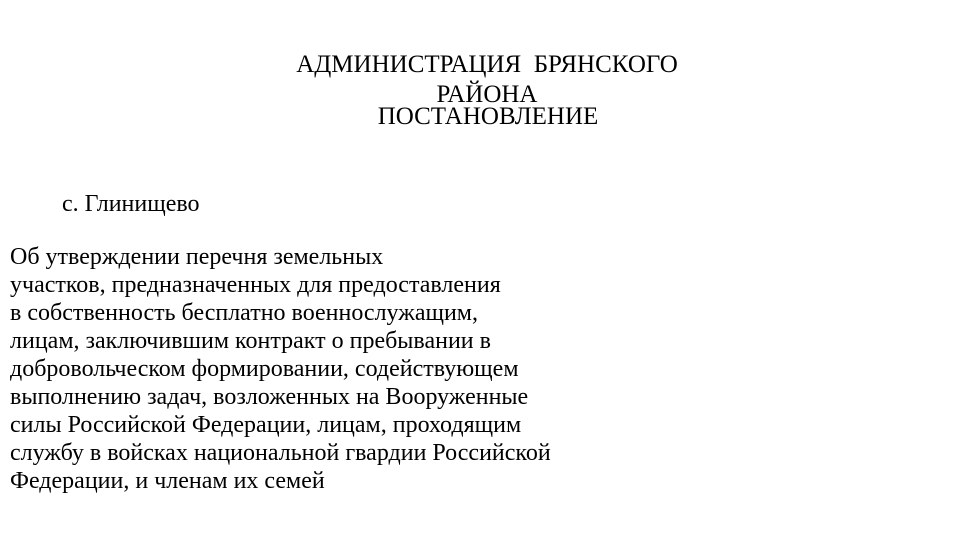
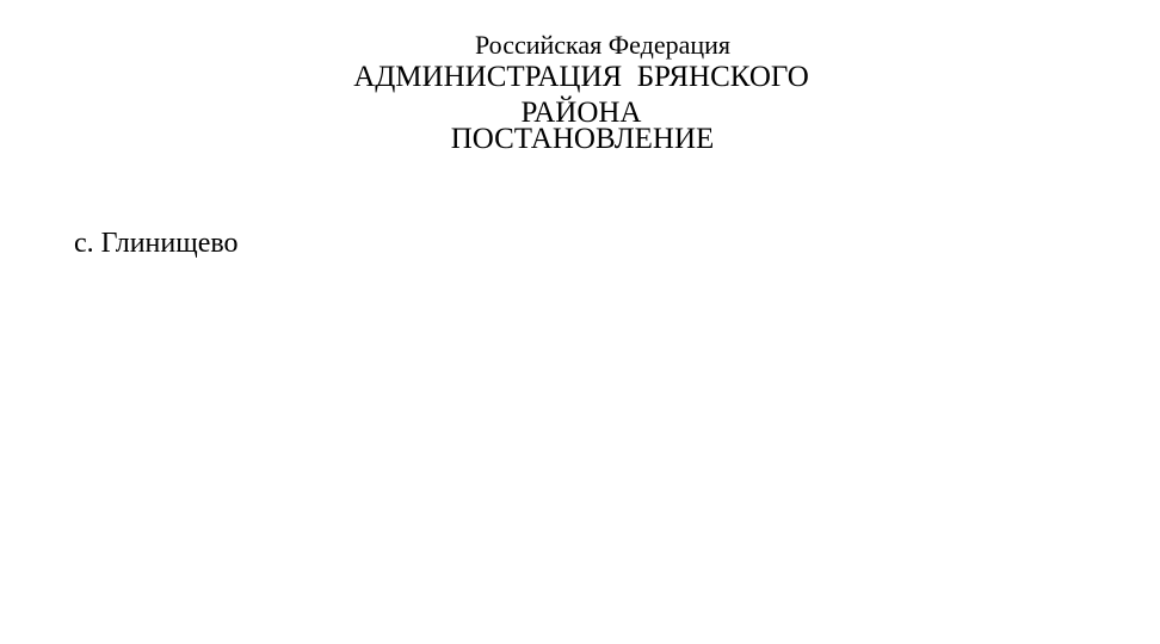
+ Российская Федерация
  АДМИНИСТРАЦИЯ БРЯНСКОГО РАЙОНА
  ПОСТАНОВЛЕНИЕ
  с. Глинищево
- Об утверждении перечня земельных
- участков, предназначенных для предоставления
- в собственность бесплатно военнослужащим,
- лицам, заключившим контракт о пребывании в
- добровольческом формировании, содействующем
- выполнению задач, возложенных на Вооруженные
- силы Российской Федерации, лицам, проходящим
- службу в войсках национальной гвардии Российской
- Федерации, и членам их семей
